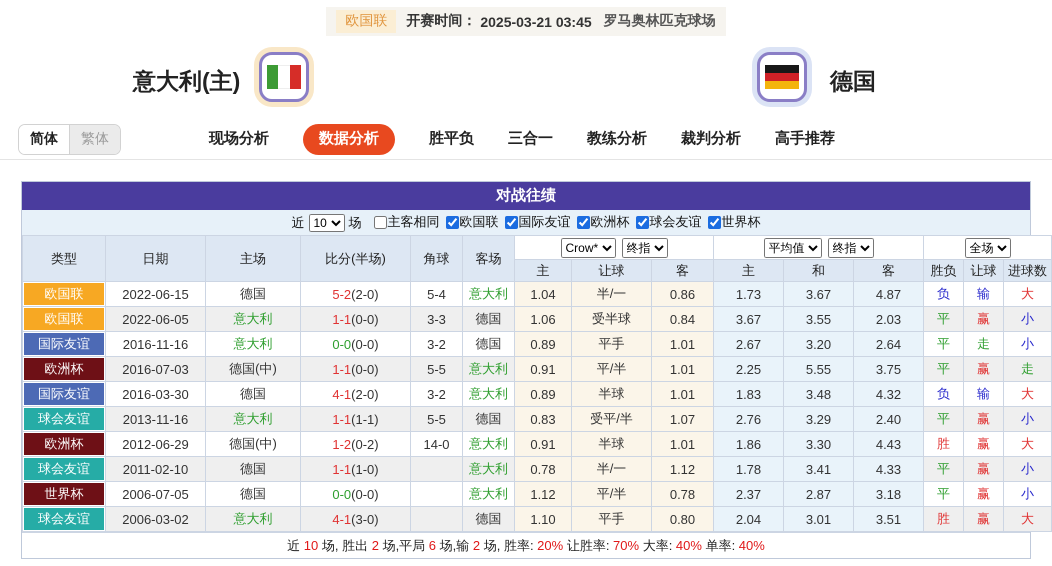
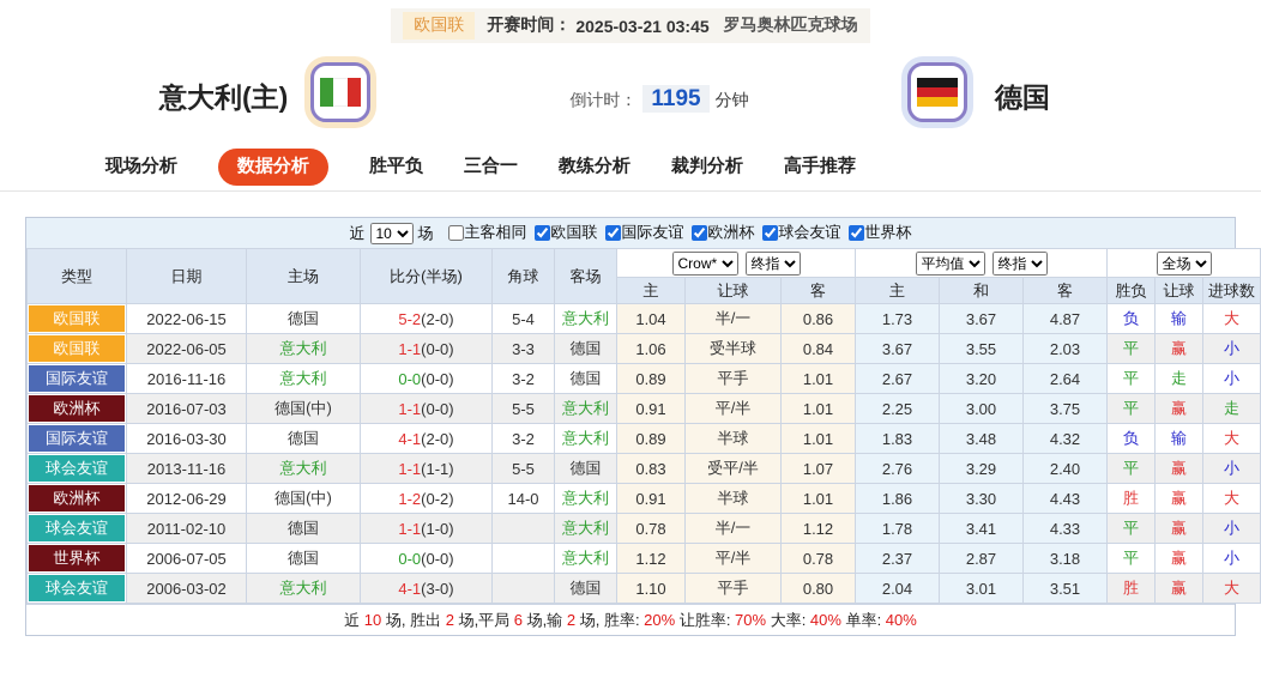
  欧国联
  开赛时间：
  2025-03-21 03:45
  罗马奥林匹克球场
  意大利(主)
+ 倒计时： 1195 分钟
  德国
- 简体
- 繁体
  现场分析
  数据分析
  胜平负
  三合一
  教练分析
  裁判分析
  高手推荐
- 对战往绩
  近
  10
  场
  主客相同
  欧国联
  国际友谊
  欧洲杯
  球会友谊
  世界杯
  类型	日期	主场	比分(半场)	角球	客场	Crow* 终指	平均值 终指	全场
  主	让球	客	主	和	客	胜负	让球	进球数
  欧国联	2022-06-15	德国	5-2(2-0)	5-4	意大利	1.04	半/一	0.86	1.73	3.67	4.87	负	输	大
  欧国联	2022-06-05	意大利	1-1(0-0)	3-3	德国	1.06	受半球	0.84	3.67	3.55	2.03	平	赢	小
  国际友谊	2016-11-16	意大利	0-0(0-0)	3-2	德国	0.89	平手	1.01	2.67	3.20	2.64	平	走	小
- 欧洲杯	2016-07-03	德国(中)	1-1(0-0)	5-5	意大利	0.91	平/半	1.01	2.25	5.55	3.75	平	赢	走
+ 欧洲杯	2016-07-03	德国(中)	1-1(0-0)	5-5	意大利	0.91	平/半	1.01	2.25	3.00	3.75	平	赢	走
  国际友谊	2016-03-30	德国	4-1(2-0)	3-2	意大利	0.89	半球	1.01	1.83	3.48	4.32	负	输	大
  球会友谊	2013-11-16	意大利	1-1(1-1)	5-5	德国	0.83	受平/半	1.07	2.76	3.29	2.40	平	赢	小
  欧洲杯	2012-06-29	德国(中)	1-2(0-2)	14-0	意大利	0.91	半球	1.01	1.86	3.30	4.43	胜	赢	大
  球会友谊	2011-02-10	德国	1-1(1-0)		意大利	0.78	半/一	1.12	1.78	3.41	4.33	平	赢	小
  世界杯	2006-07-05	德国	0-0(0-0)		意大利	1.12	平/半	0.78	2.37	2.87	3.18	平	赢	小
  球会友谊	2006-03-02	意大利	4-1(3-0)		德国	1.10	平手	0.80	2.04	3.01	3.51	胜	赢	大
  近
  10
  场, 胜出
  2
  场,平局
  6
  场,输
  2
  场, 胜率:
  20%
  让胜率:
  70%
  大率:
  40%
  单率:
  40%
